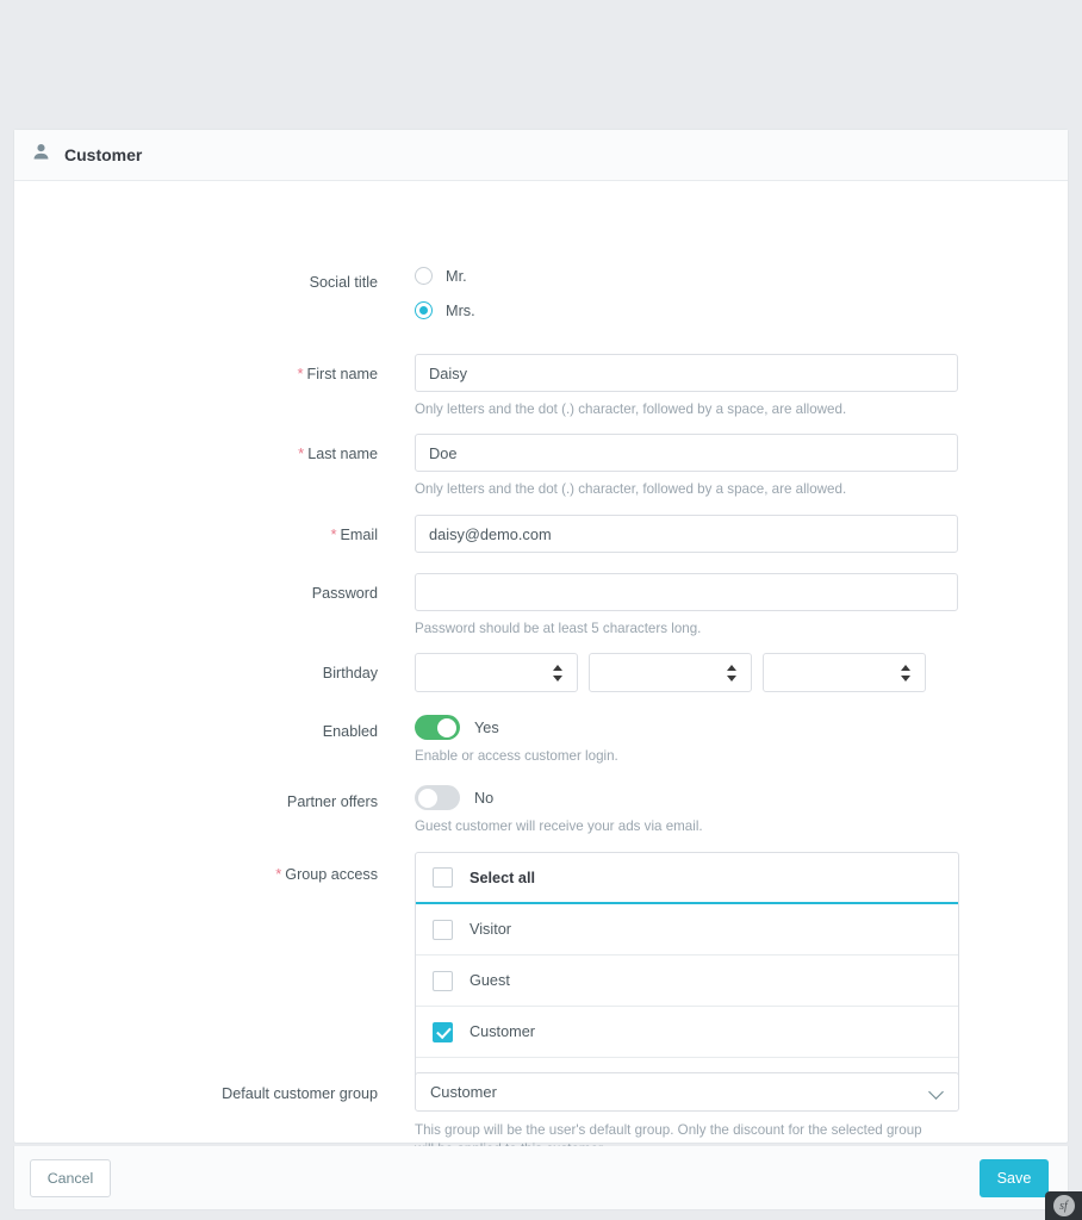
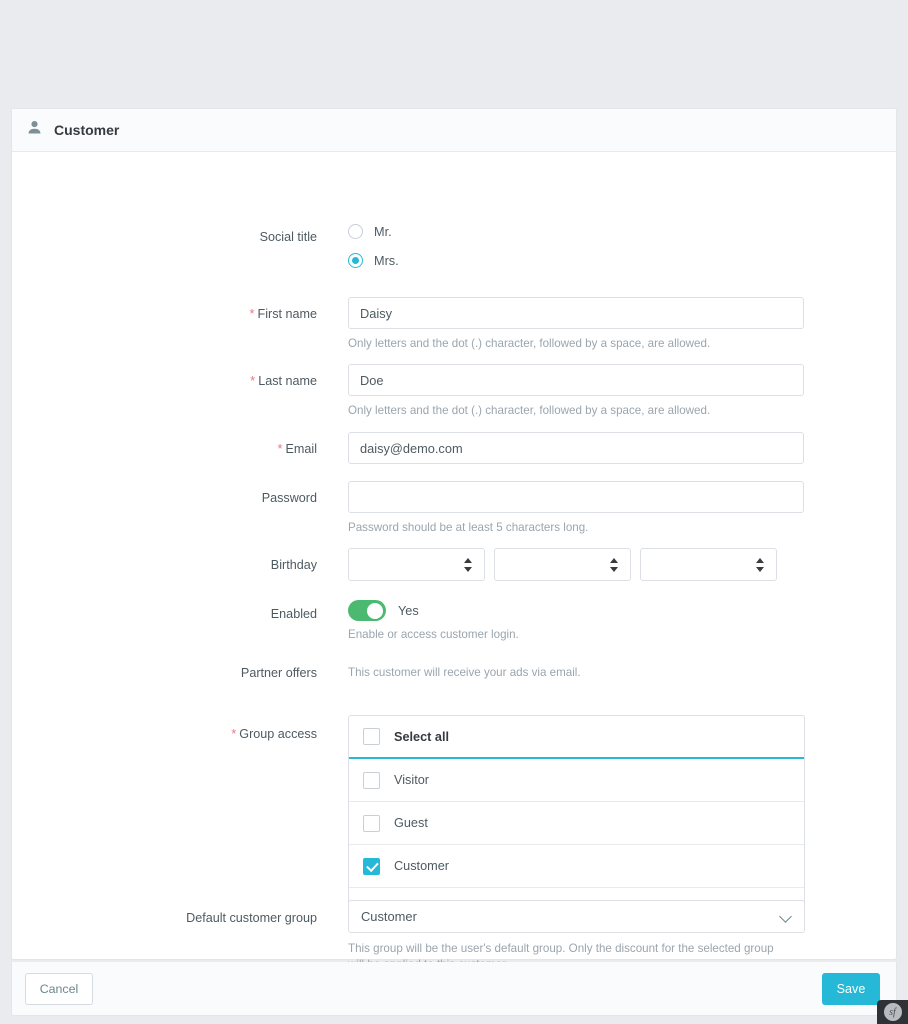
  Customer
  Social title
  Mr.
  Mrs.
  * First name
  Daisy
  Only letters and the dot (.) character, followed by a space, are allowed.
  * Last name
  Doe
  Only letters and the dot (.) character, followed by a space, are allowed.
  * Email
  daisy@demo.com
  Password
  Password should be at least 5 characters long.
  Birthday
  Enabled
  Yes
  Enable or access customer login.
  Partner offers
- No
- Guest customer will receive your ads via email.
+ This customer will receive your ads via email.
  * Group access
  Select all
  Visitor
  Guest
  Customer
  Default customer group
  Customer
  This group will be the user's default group. Only the discount for the selected group
  Cancel
  Save
  sf
